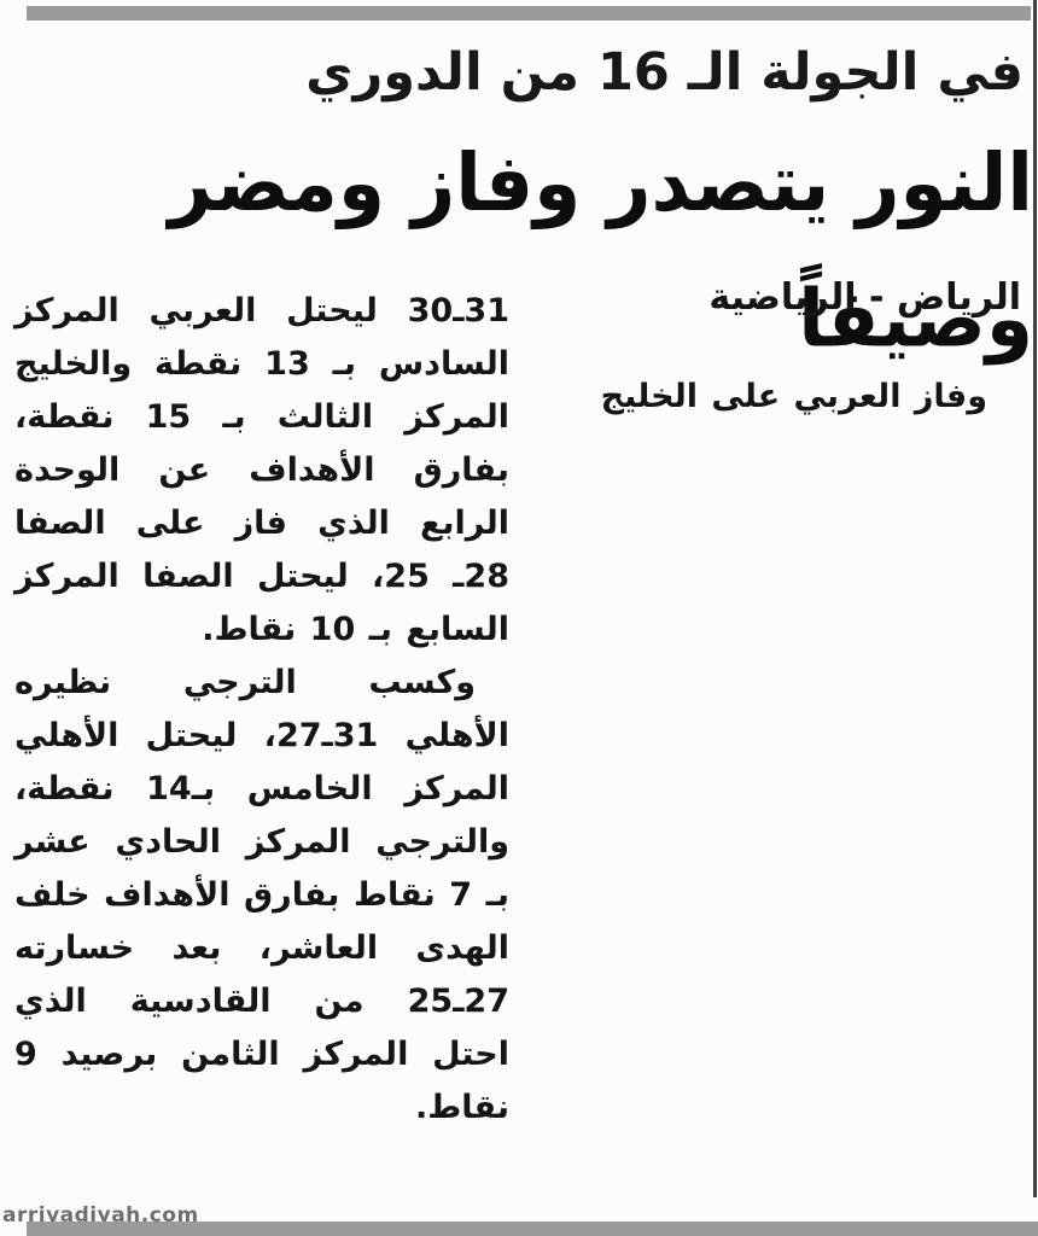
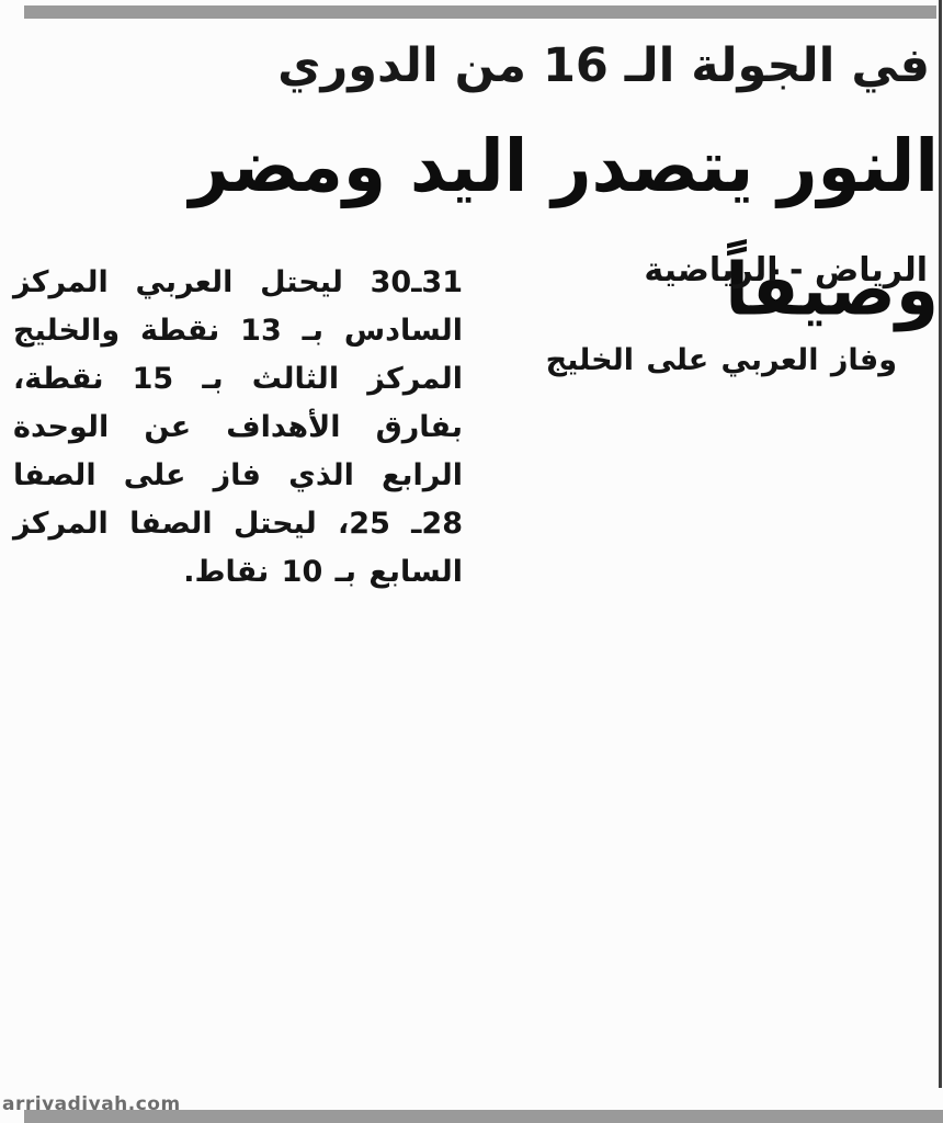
  في الجولة الـ 16 من الدوري
- النور يتصدر وفاز ومضر وصيفاً
+ النور يتصدر اليد ومضر وصيفاً
  الرياض - الرياضية
  وفاز العربي على الخليج
  31ـ30 ليحتل العربي المركز السادس بـ 13 نقطة والخليج المركز الثالث بـ 15 نقطة، بفارق الأهداف عن الوحدة الرابع الذي فاز على الصفا 28ـ 25، ليحتل الصفا المركز السابع بـ 10 نقاط.
- وكسب الترجي نظيره الأهلي 31ـ27، ليحتل الأهلي المركز الخامس بـ14 نقطة، والترجي المركز الحادي عشر بـ 7 نقاط بفارق الأهداف خلف الهدى العاشر، بعد خسارته 27ـ25 من القادسية الذي احتل المركز الثامن برصيد 9 نقاط.
  arriyadiyah.com
